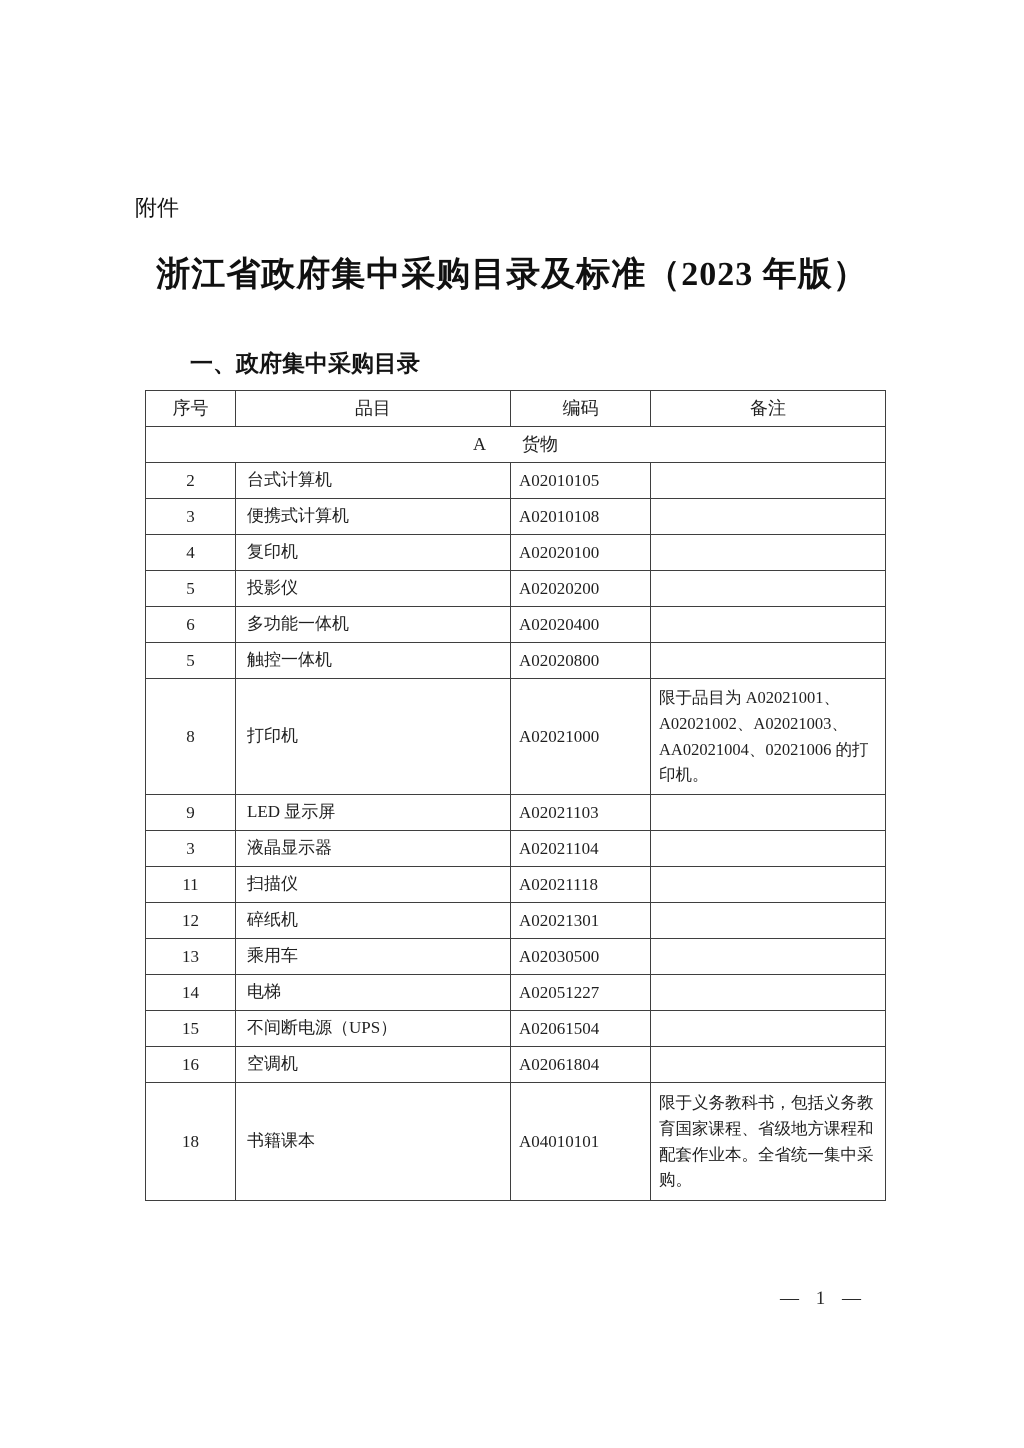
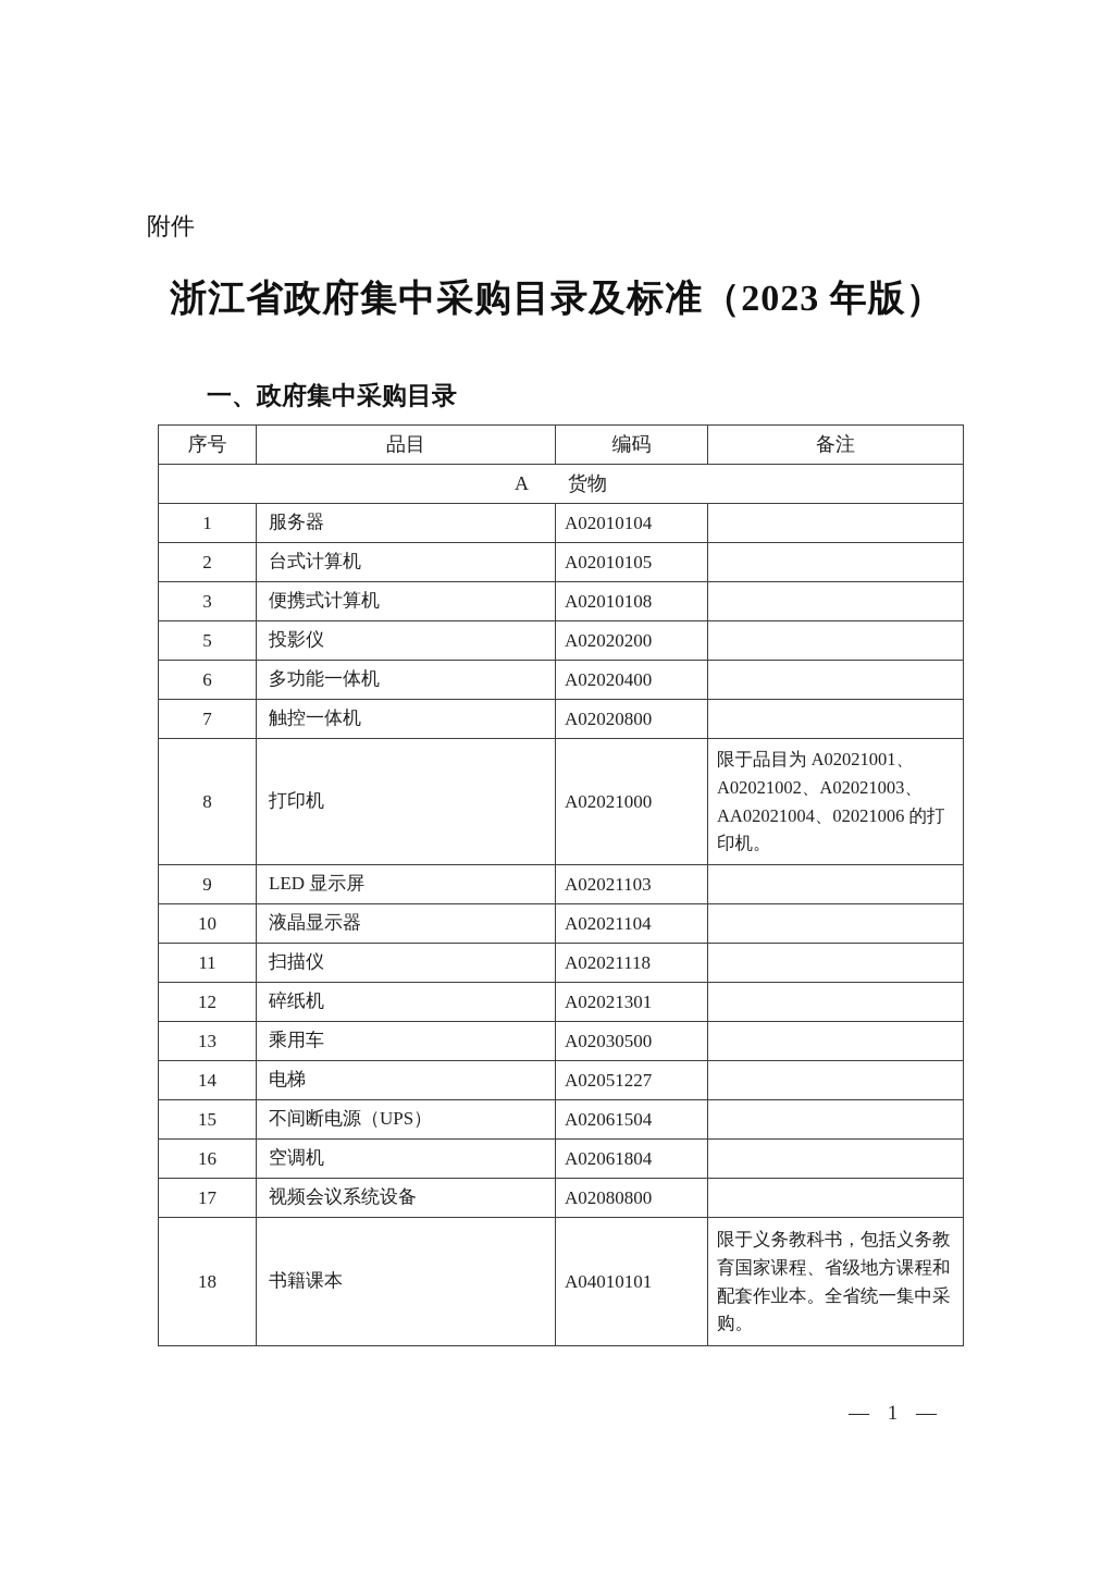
  附件
  浙江省政府集中采购目录及标准（2023 年版）
  一、政府集中采购目录
  序号	品目	编码	备注
  A 货物
+ 1	服务器	A02010104
  2	台式计算机	A02010105
  3	便携式计算机	A02010108
- 4	复印机	A02020100
  5	投影仪	A02020200
  6	多功能一体机	A02020400
- 5	触控一体机	A02020800
+ 7	触控一体机	A02020800
  8	打印机	A02021000	限于品目为 A02021001、A02021002、A02021003、AA02021004、02021006 的打印机。
  9	LED 显示屏	A02021103
- 3	液晶显示器	A02021104
+ 10	液晶显示器	A02021104
  11	扫描仪	A02021118
  12	碎纸机	A02021301
  13	乘用车	A02030500
  14	电梯	A02051227
  15	不间断电源（UPS）	A02061504
  16	空调机	A02061804
+ 17	视频会议系统设备	A02080800
  18	书籍课本	A04010101	限于义务教科书，包括义务教育国家课程、省级地方课程和配套作业本。全省统一集中采购。
  — 1 —
